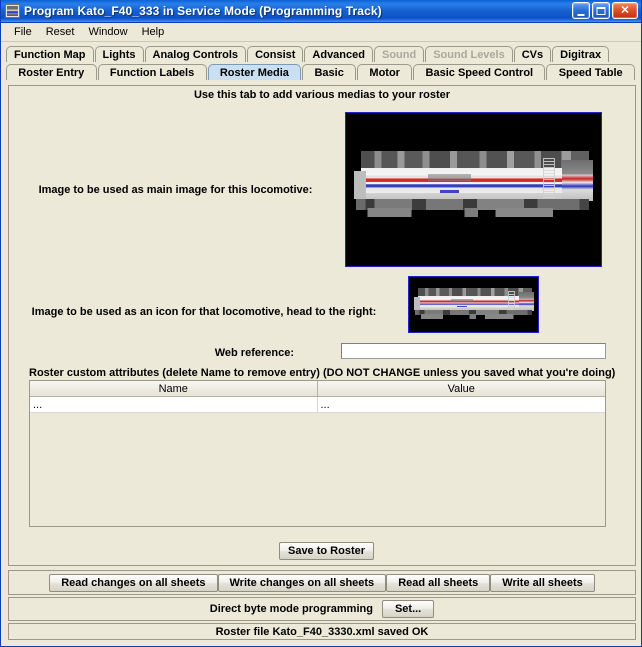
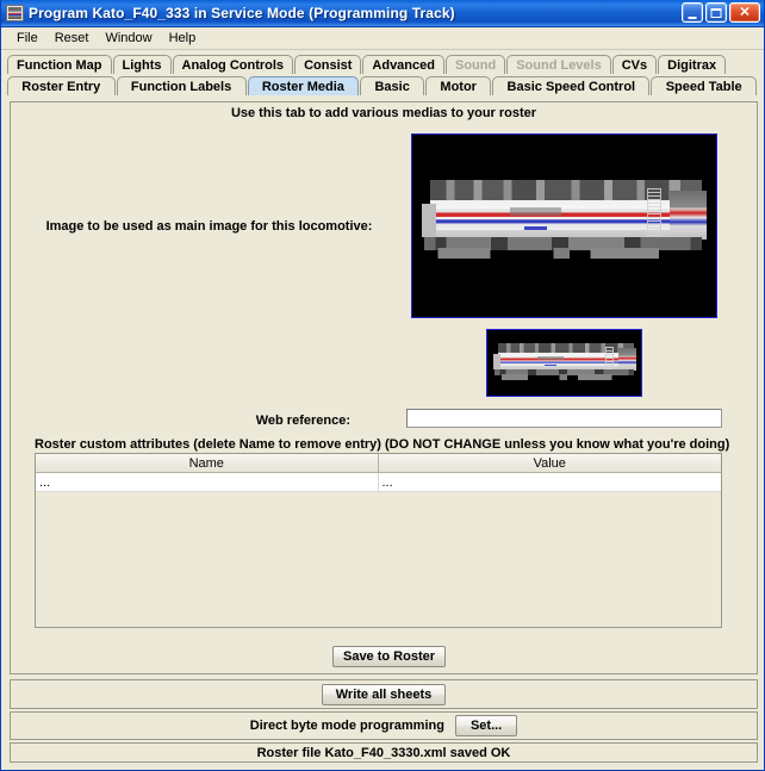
  Program Kato_F40_333 in Service Mode (Programming Track)
  ✕
  File
  Reset
  Window
  Help
  Function Map
  Lights
  Analog Controls
  Consist
  Advanced
  Sound
  Sound Levels
  CVs
  Digitrax
  Roster Entry
  Function Labels
  Roster Media
  Basic
  Motor
  Basic Speed Control
  Speed Table
  Use this tab to add various medias to your roster
  Image to be used as main image for this locomotive:
- Image to be used as an icon for that locomotive, head to the right:
  Web reference:
- Roster custom attributes (delete Name to remove entry) (DO NOT CHANGE unless you saved what you're doing)
+ Roster custom attributes (delete Name to remove entry) (DO NOT CHANGE unless you know what you're doing)
  Name
  Value
  ...
  ...
  Save to Roster
- Read changes on all sheets
- Write changes on all sheets
- Read all sheets
  Write all sheets
  Direct byte mode programming
  Set...
  Roster file Kato_F40_3330.xml saved OK
